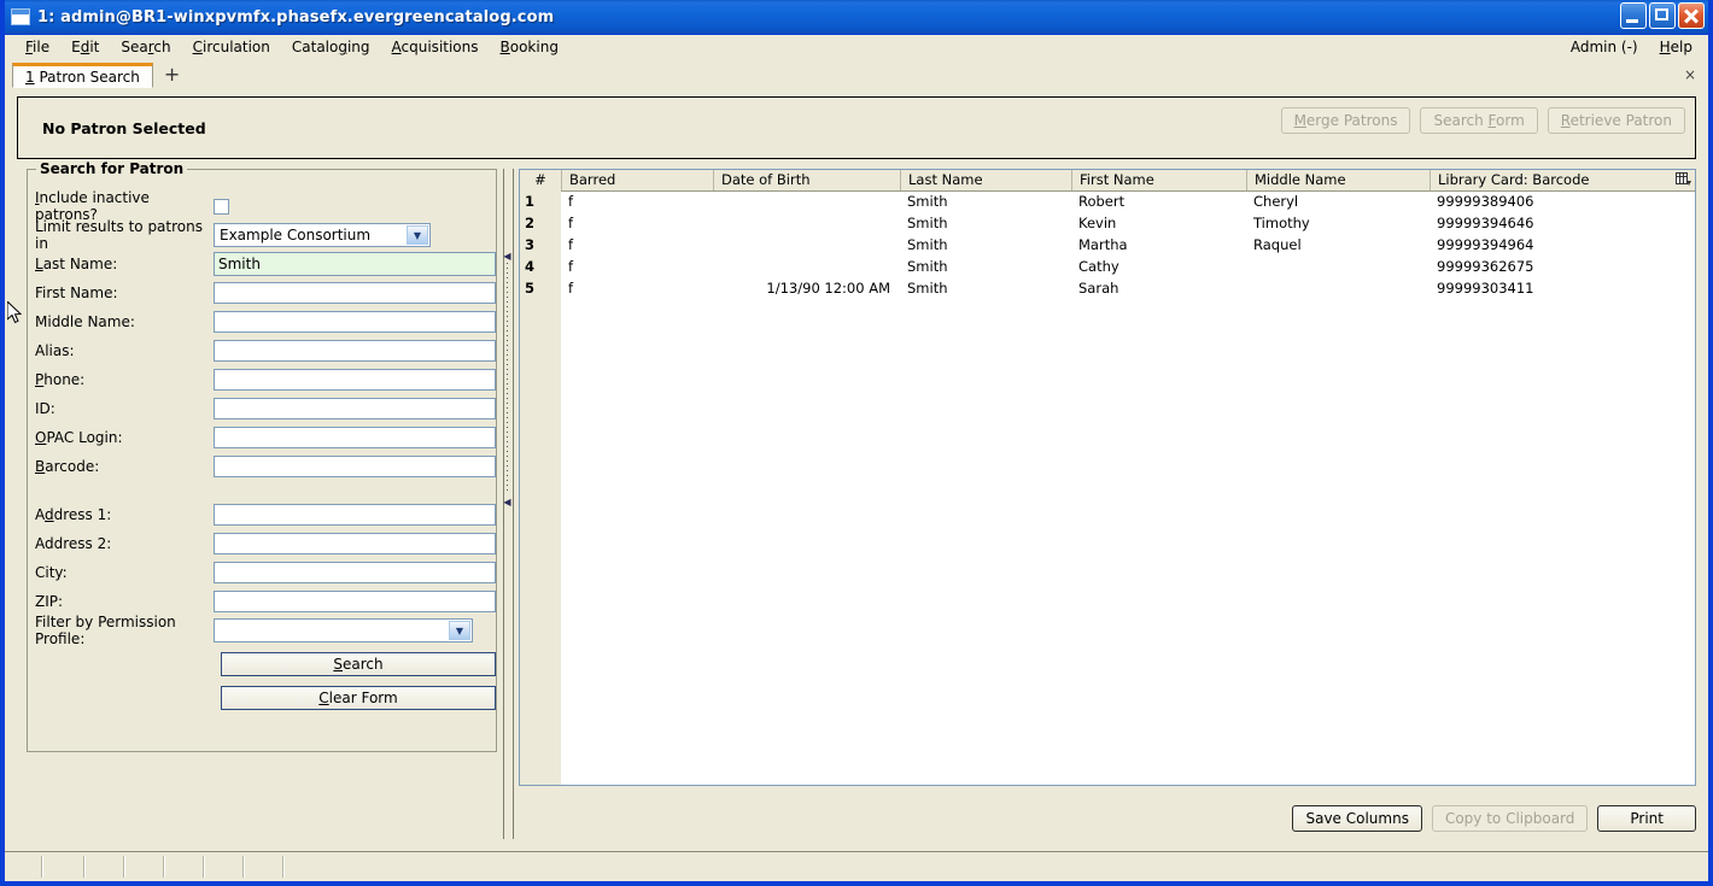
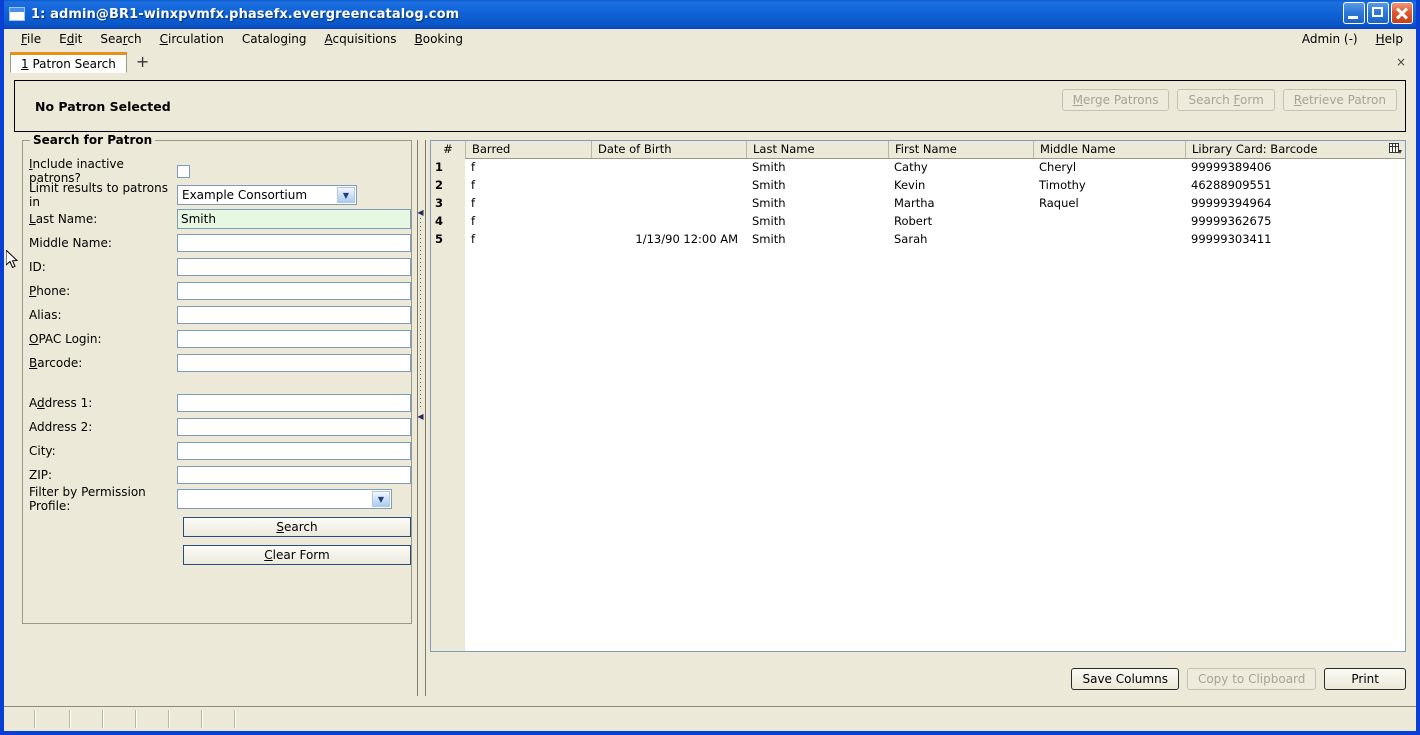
  1: admin@BR1-winxpvmfx.phasefx.evergreencatalog.com
  File
  Edit
  Search
  Circulation
  Cataloging
  Acquisitions
  Booking
  Admin (-)
  Help
  1
  Patron Search
  +
  ×
  No Patron Selected
  Merge Patrons
  Search Form
  Retrieve Patron
  Search for Patron
  Include inactive patrons?
  Limit results to patrons in
  Example Consortium
  ▼
  Last Name:
  Smith
- First Name:
  Middle Name:
- Alias:
+ ID:
  Phone:
- ID:
+ Alias:
  OPAC Login:
  Barcode:
  Address 1:
  Address 2:
  City:
  ZIP:
  Filter by Permission Profile:
  ▼
  Search
  Clear Form
  ◀
  ◀
  #
  Barred
  Date of Birth
  Last Name
  First Name
  Middle Name
  Library Card: Barcode
  1
  f
  Smith
- Robert
+ Cathy
  Cheryl
  99999389406
  2
  f
  Smith
  Kevin
  Timothy
- 99999394646
+ 46288909551
  3
  f
  Smith
  Martha
  Raquel
  99999394964
  4
  f
  Smith
- Cathy
+ Robert
  99999362675
  5
  f
  1/13/90 12:00 AM
  Smith
  Sarah
  99999303411
  Save Columns
  Copy to Clipboard
  Print
